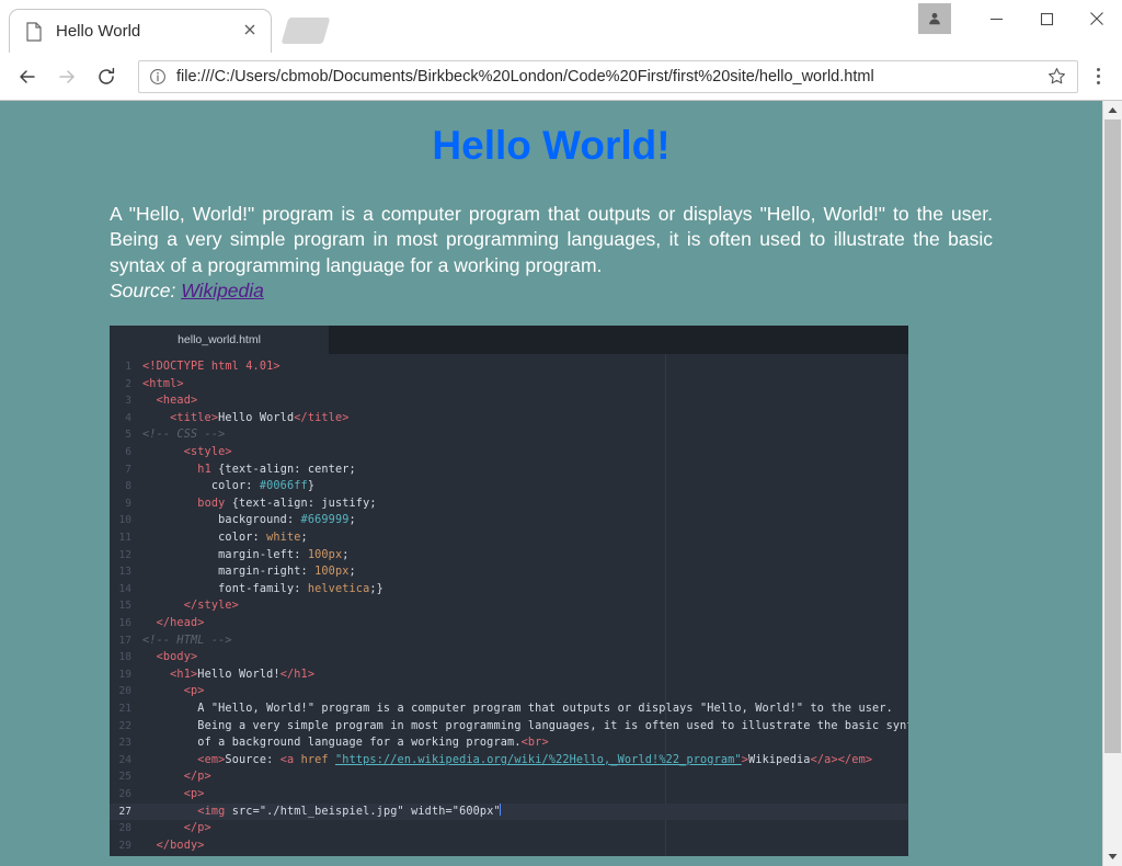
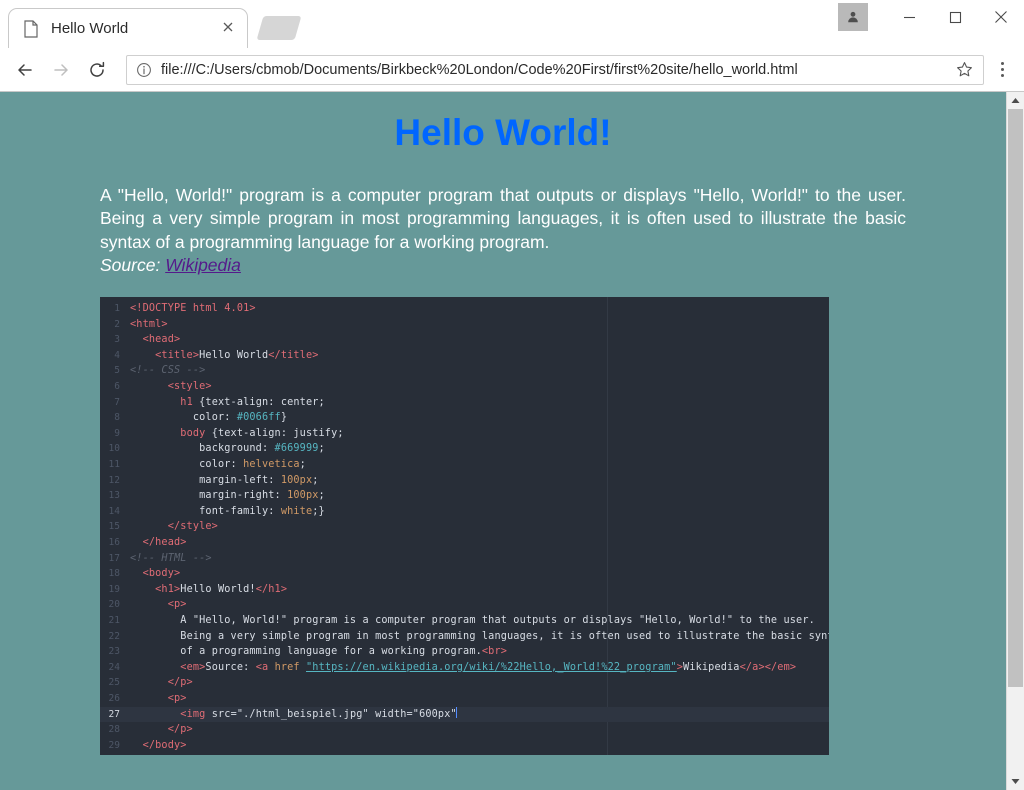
  Hello World
  file:///C:/Users/cbmob/Documents/Birkbeck%20London/Code%20First/first%20site/hello_world.html
  Hello World!
  A "Hello, World!" program is a computer program that outputs or displays "Hello, World!" to the user. Being a very simple program in most programming languages, it is often used to illustrate the basic syntax of a programming language for a working program.
  Source: Wikipedia
- hello_world.html
  1
  <!DOCTYPE html 4.01>
  2
  <html>
  3
  <head>
  4
  <title>Hello World</title>
  5
  <!-- CSS -->
  6
  <style>
  7
  h1 {text-align: center;
  8
  color: #0066ff}
  9
  body {text-align: justify;
  10
  background: #669999;
  11
- color: white;
+ color: helvetica;
  12
  margin-left: 100px;
  13
  margin-right: 100px;
  14
- font-family: helvetica;}
+ font-family: white;}
  15
  </style>
  16
  </head>
  17
  <!-- HTML -->
  18
  <body>
  19
  <h1>Hello World!</h1>
  20
  <p>
  21
  A "Hello, World!" program is a computer program that outputs or displays "Hello, World!" to the user.
  22
  Being a very simple program in most programming languages, it is often used to illustrate the basic syn
  23
- of a background language for a working program.<br>
+ of a programming language for a working program.<br>
  24
  <em>Source: <a href "https://en.wikipedia.org/wiki/%22Hello,_World!%22_program">Wikipedia</a></em>
  25
  </p>
  26
  <p>
  27
  <img src="./html_beispiel.jpg" width="600px"
  28
  </p>
  29
  </body>
